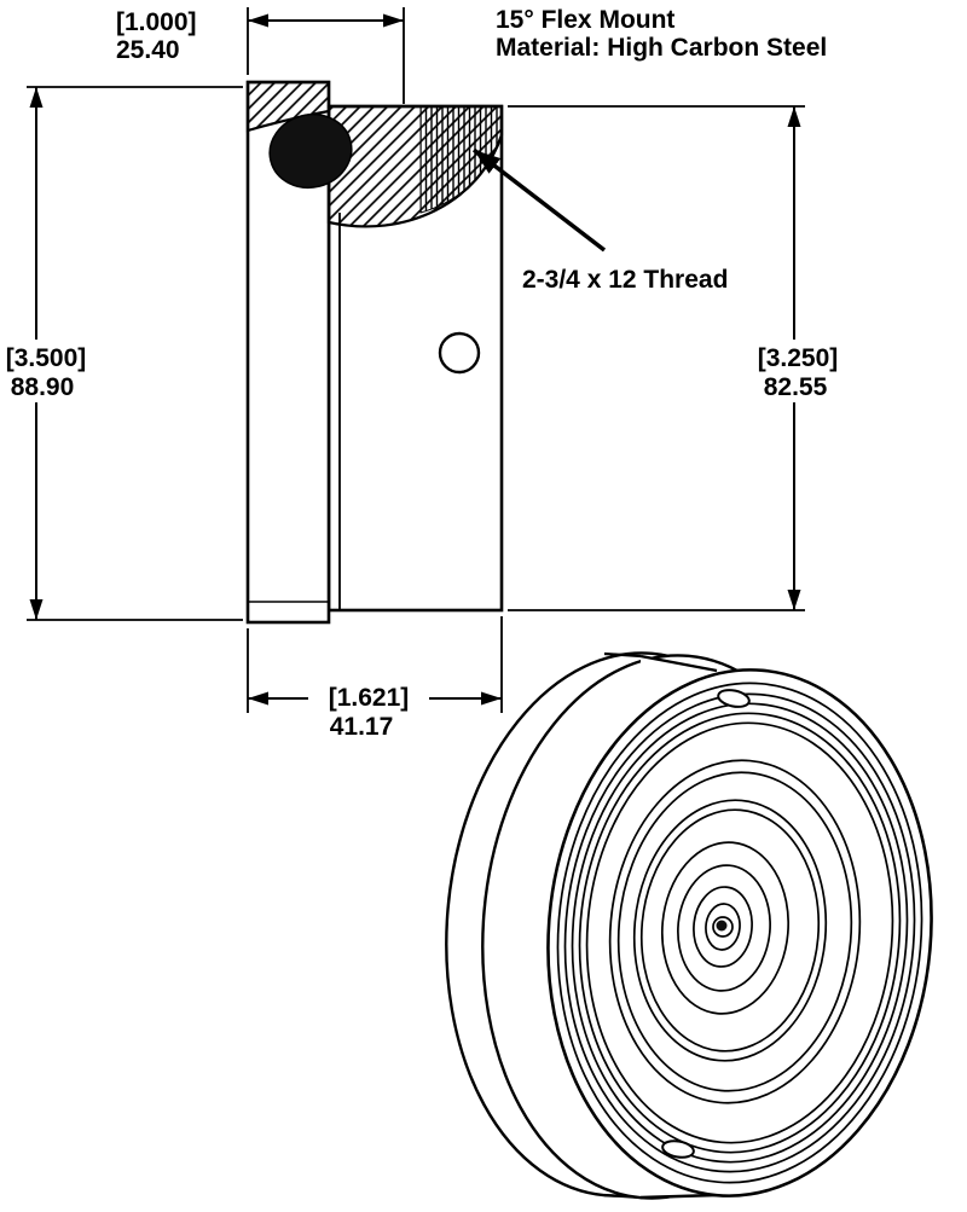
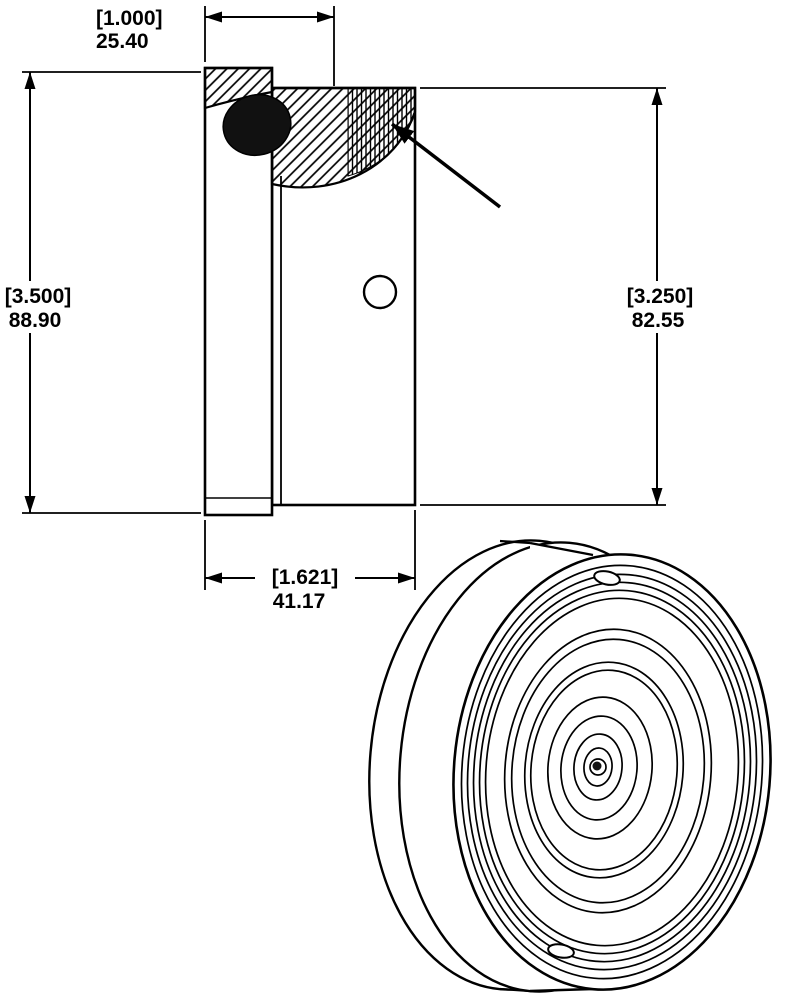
  [1.000]
  25.40
  [3.500]
  88.90
  [3.250]
  82.55
  [1.621]
  41.17
- 2-3/4 x 12 Thread
- 15° Flex Mount
- Material: High Carbon Steel
